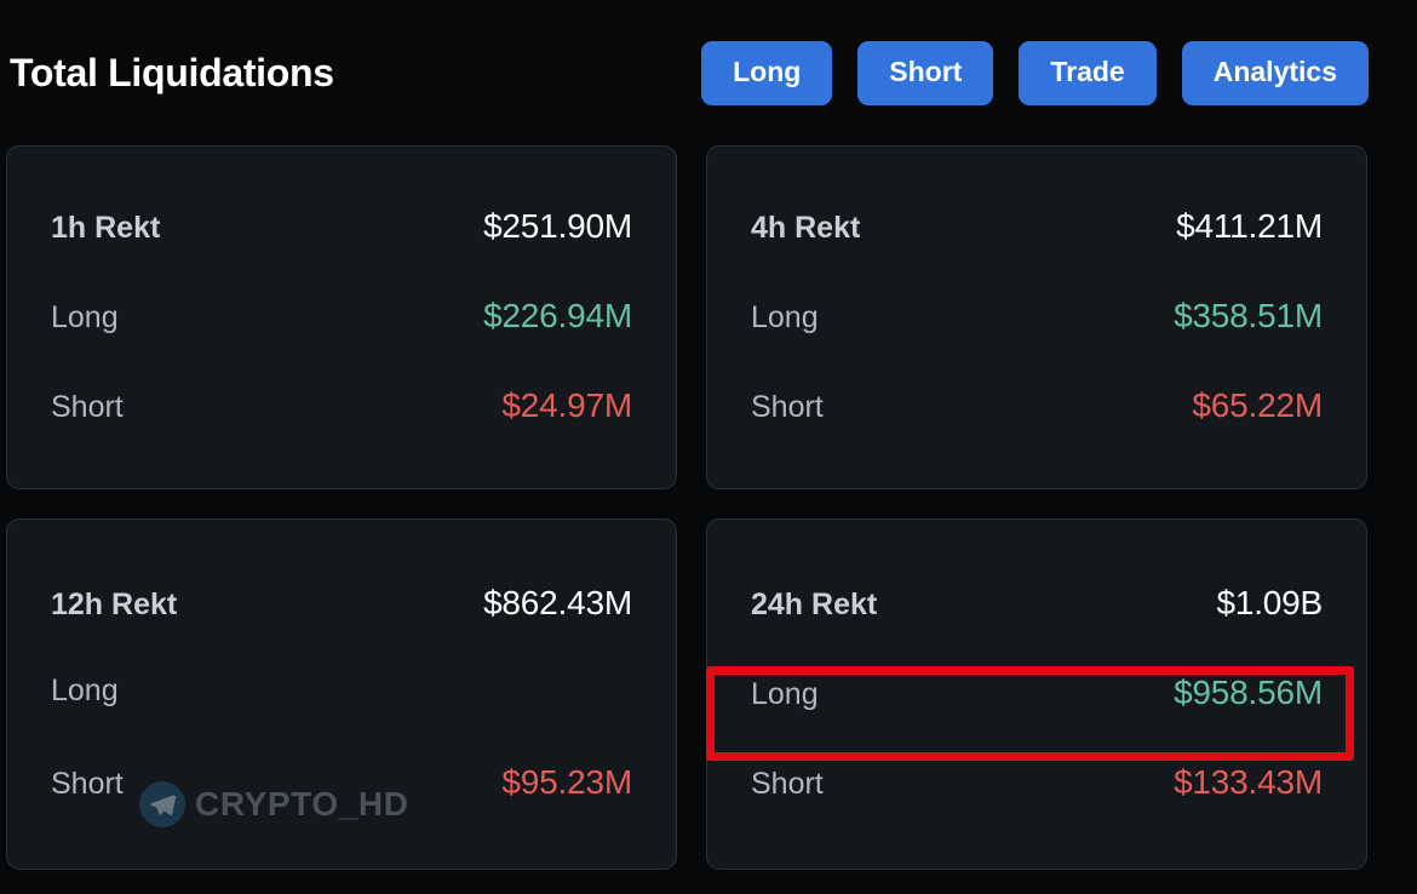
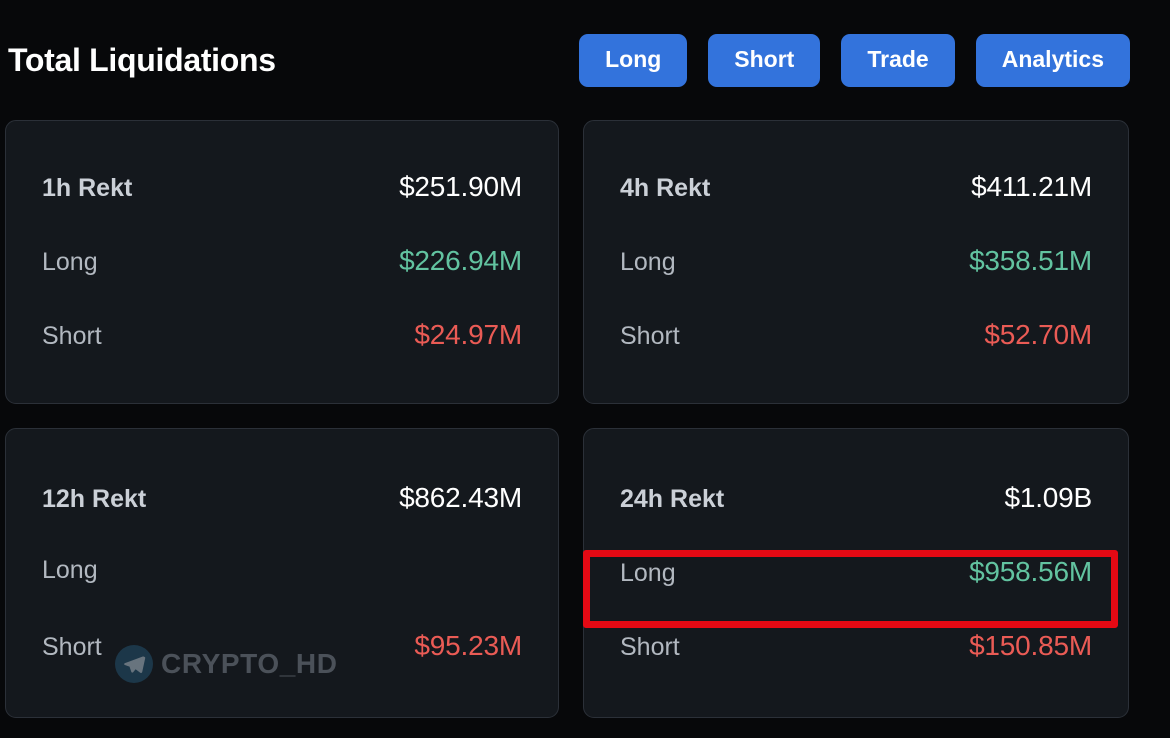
  Total Liquidations
  Long
  Short
  Trade
  Analytics
  1h Rekt
  $251.90M
  Long
  $226.94M
  Short
  $24.97M
  4h Rekt
  $411.21M
  Long
  $358.51M
  Short
- $65.22M
+ $52.70M
  12h Rekt
  $862.43M
  Long
  Short
  $95.23M
  24h Rekt
  $1.09B
  Long
  $958.56M
  Short
- $133.43M
+ $150.85M
  CRYPTO_HD
